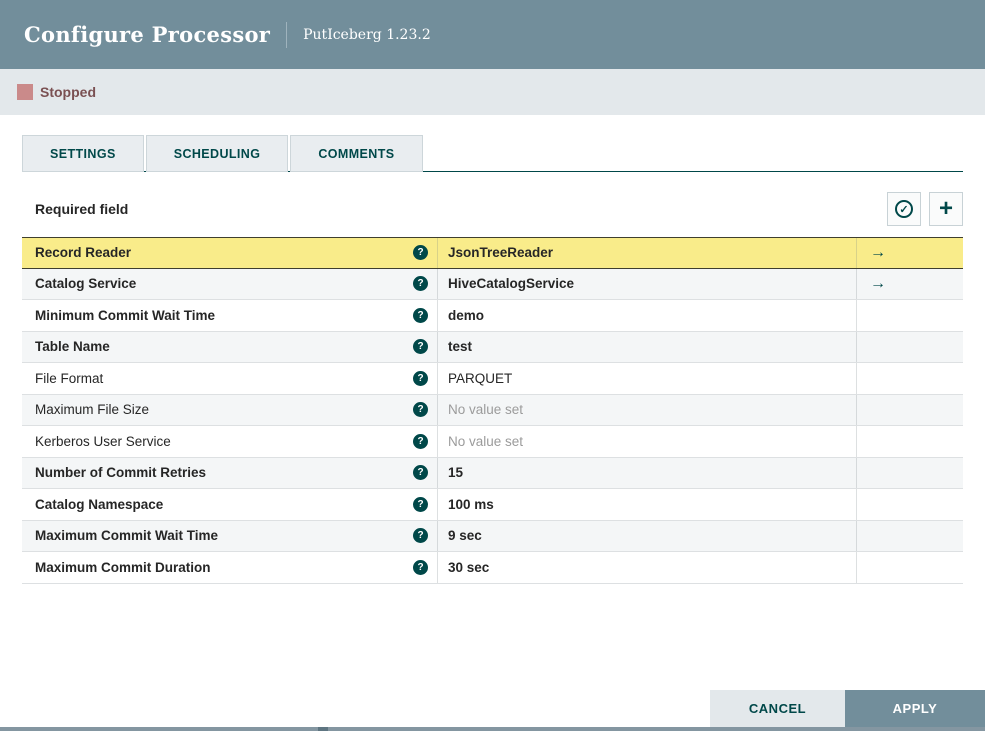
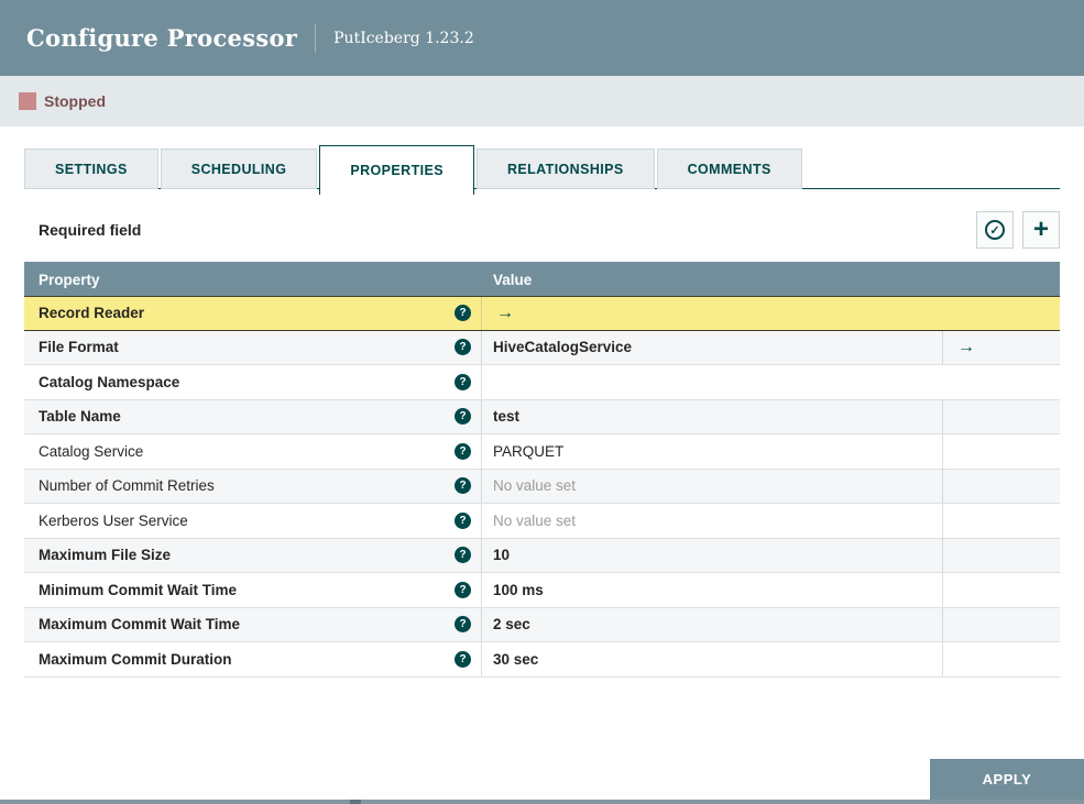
  Configure Processor
  PutIceberg 1.23.2
  Stopped
  SETTINGS
  SCHEDULING
+ PROPERTIES
+ RELATIONSHIPS
  COMMENTS
  Required field
  ✓
  +
+ Property
+ Value
  Record Reader
  ?
- JsonTreeReader
  →
- Catalog Service
+ File Format
  ?
  HiveCatalogService
  →
- Minimum Commit Wait Time
+ Catalog Namespace
  ?
- demo
  Table Name
  ?
  test
- File Format
+ Catalog Service
  ?
  PARQUET
- Maximum File Size
+ Number of Commit Retries
  ?
  No value set
  Kerberos User Service
  ?
  No value set
- Number of Commit Retries
+ Maximum File Size
  ?
- 15
+ 10
- Catalog Namespace
+ Minimum Commit Wait Time
  ?
  100 ms
  Maximum Commit Wait Time
  ?
- 9 sec
+ 2 sec
  Maximum Commit Duration
  ?
  30 sec
- CANCEL
  APPLY
